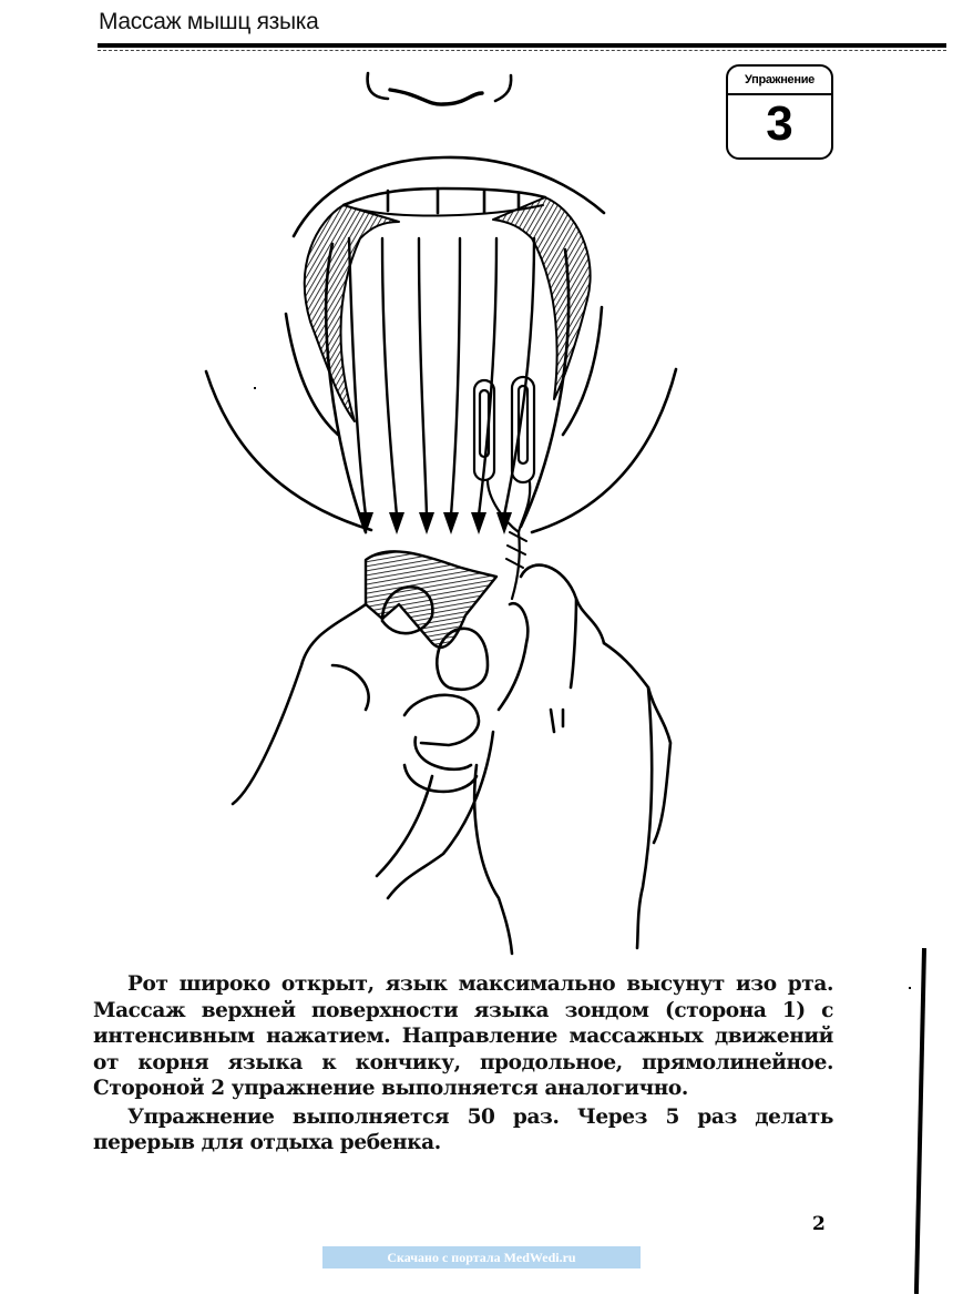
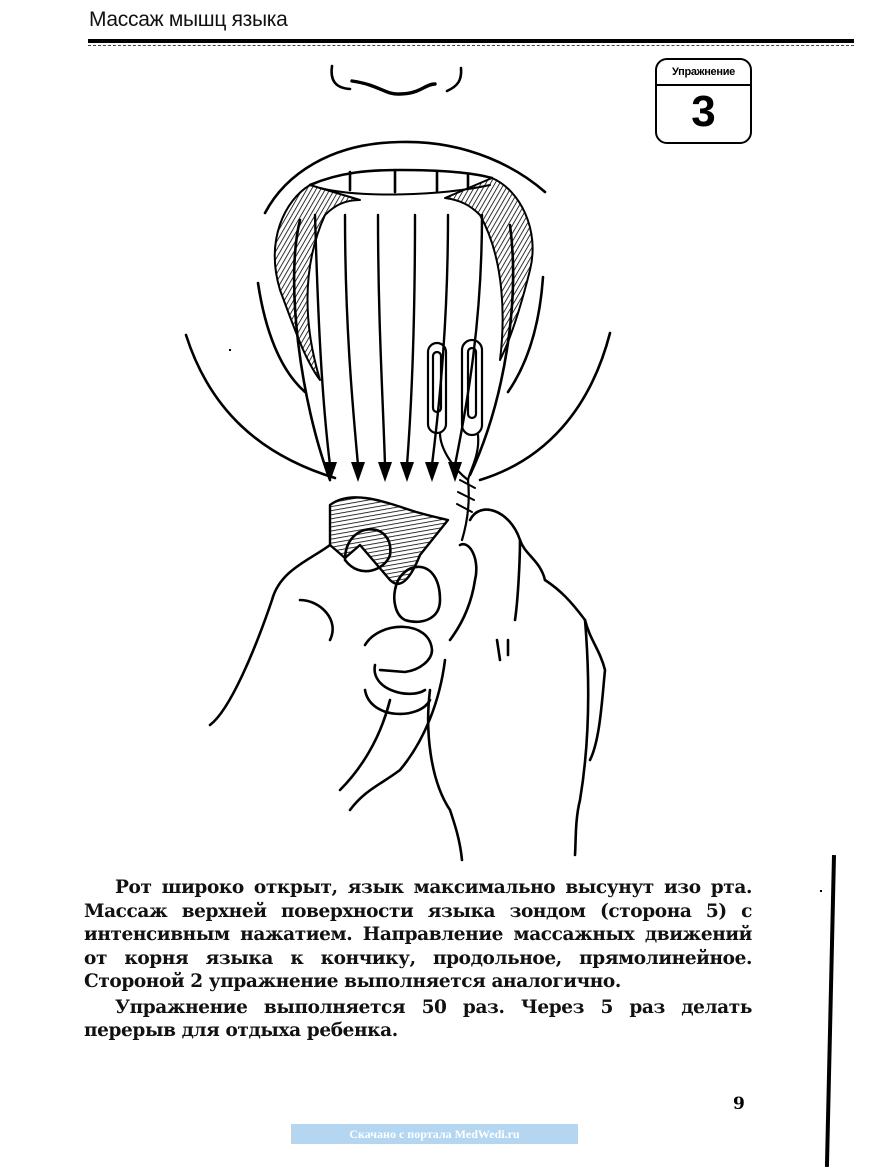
  Массаж мышц языка
  Упражнение
  3
- Рот широко открыт, язык максимально высунут изо рта. Массаж верхней поверхности языка зондом (сторона 1) с интенсивным нажатием. Направление массажных движений от корня языка к кончику, продольное, прямолинейное. Стороной 2 упражнение выполняется аналогично.
+ Рот широко открыт, язык максимально высунут изо рта. Массаж верхней поверхности языка зондом (сторона 5) с интенсивным нажатием. Направление массажных движений от корня языка к кончику, продольное, прямолинейное. Стороной 2 упражнение выполняется аналогично.
  Упражнение выполняется 50 раз. Через 5 раз делать перерыв для отдыха ребенка.
- 2
+ 9
  Скачано с портала MedWedi.ru
